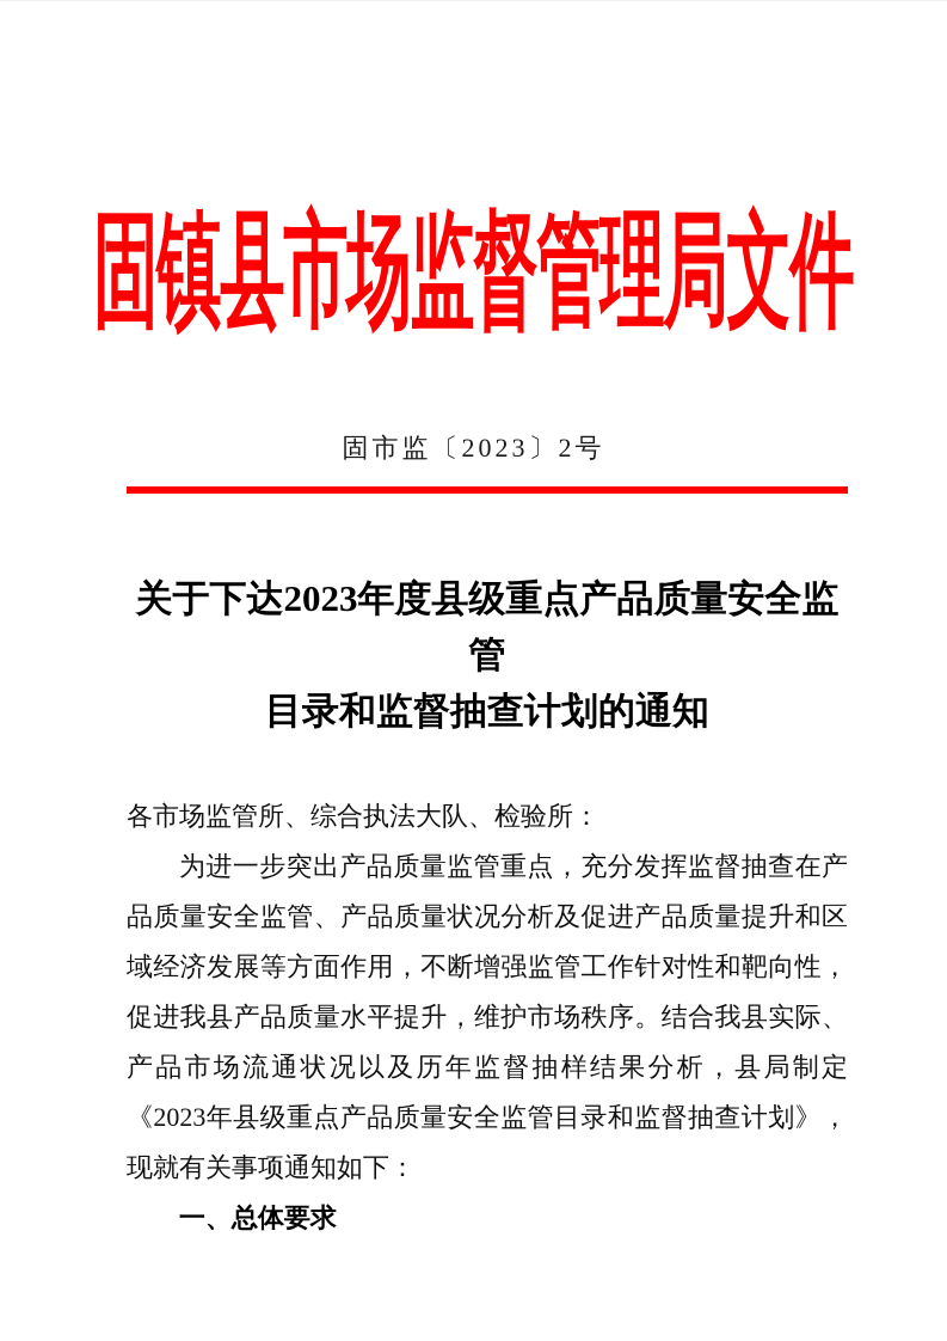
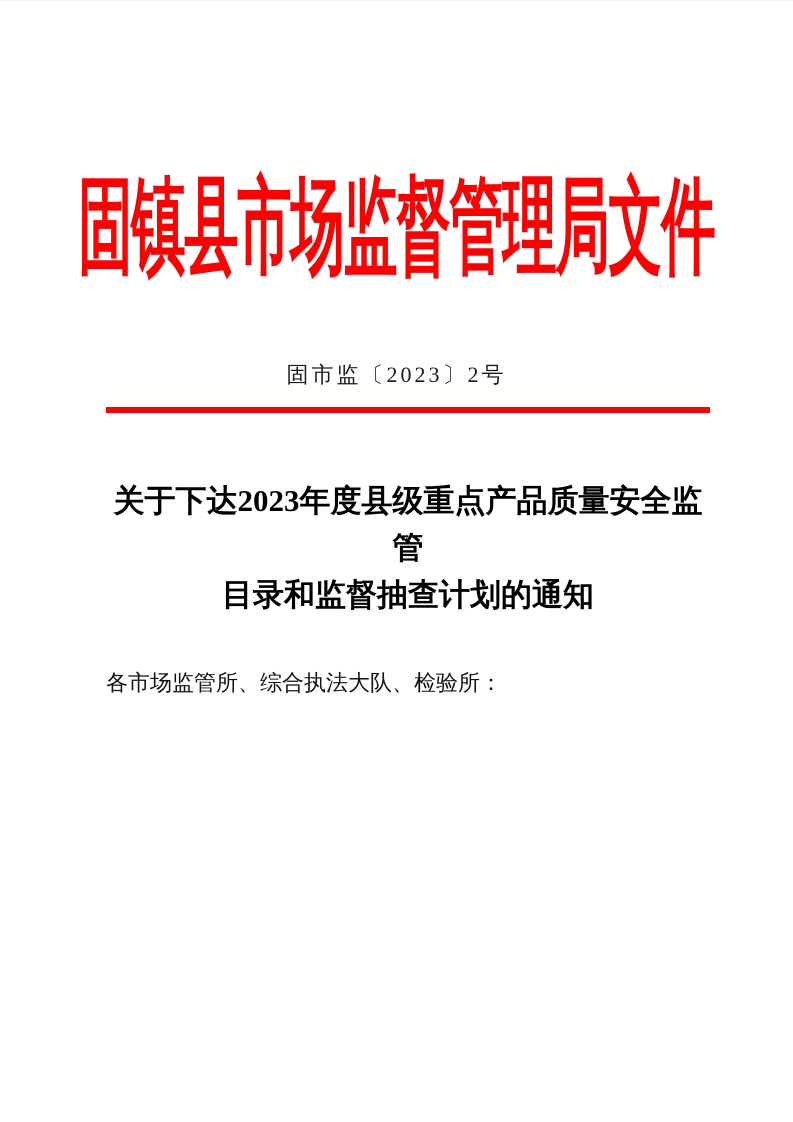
  固镇县市场监督管理局文件
  固市监〔2023〕2号
  关于下达2023年度县级重点产品质量安全监管
  目录和监督抽查计划的通知
  各市场监管所、综合执法大队、检验所：
- 为进一步突出产品质量监管重点，充分发挥监督抽查在产品质量安全监管、产品质量状况分析及促进产品质量提升和区域经济发展等方面作用，不断增强监管工作针对性和靶向性，促进我县产品质量水平提升，维护市场秩序。结合我县实际、产品市场流通状况以及历年监督抽样结果分析，县局制定《2023年县级重点产品质量安全监管目录和监督抽查计划》，现就有关事项通知如下：
- 一、总体要求
